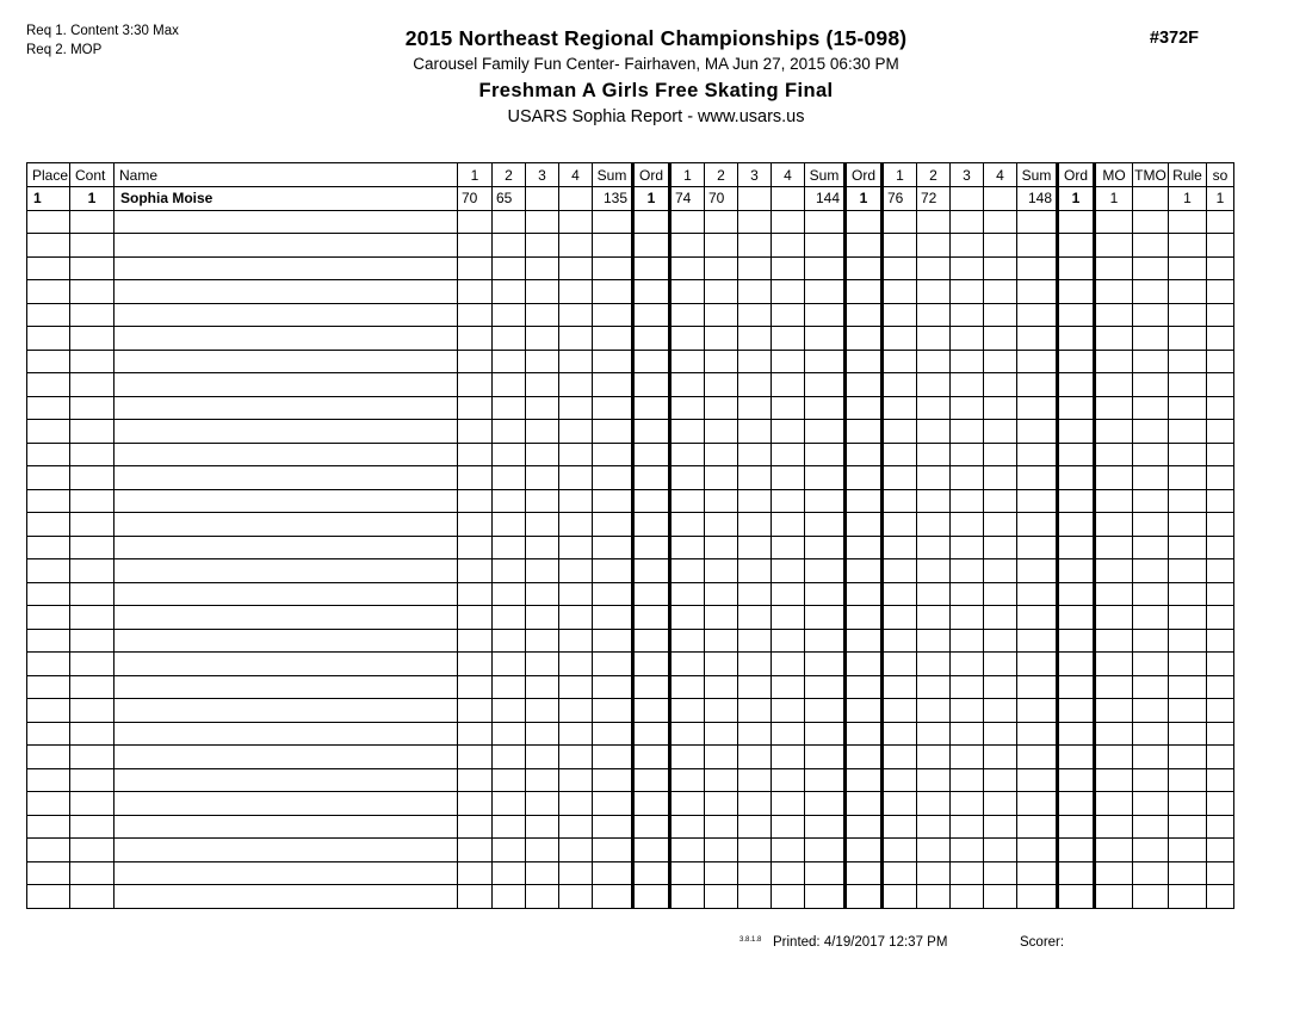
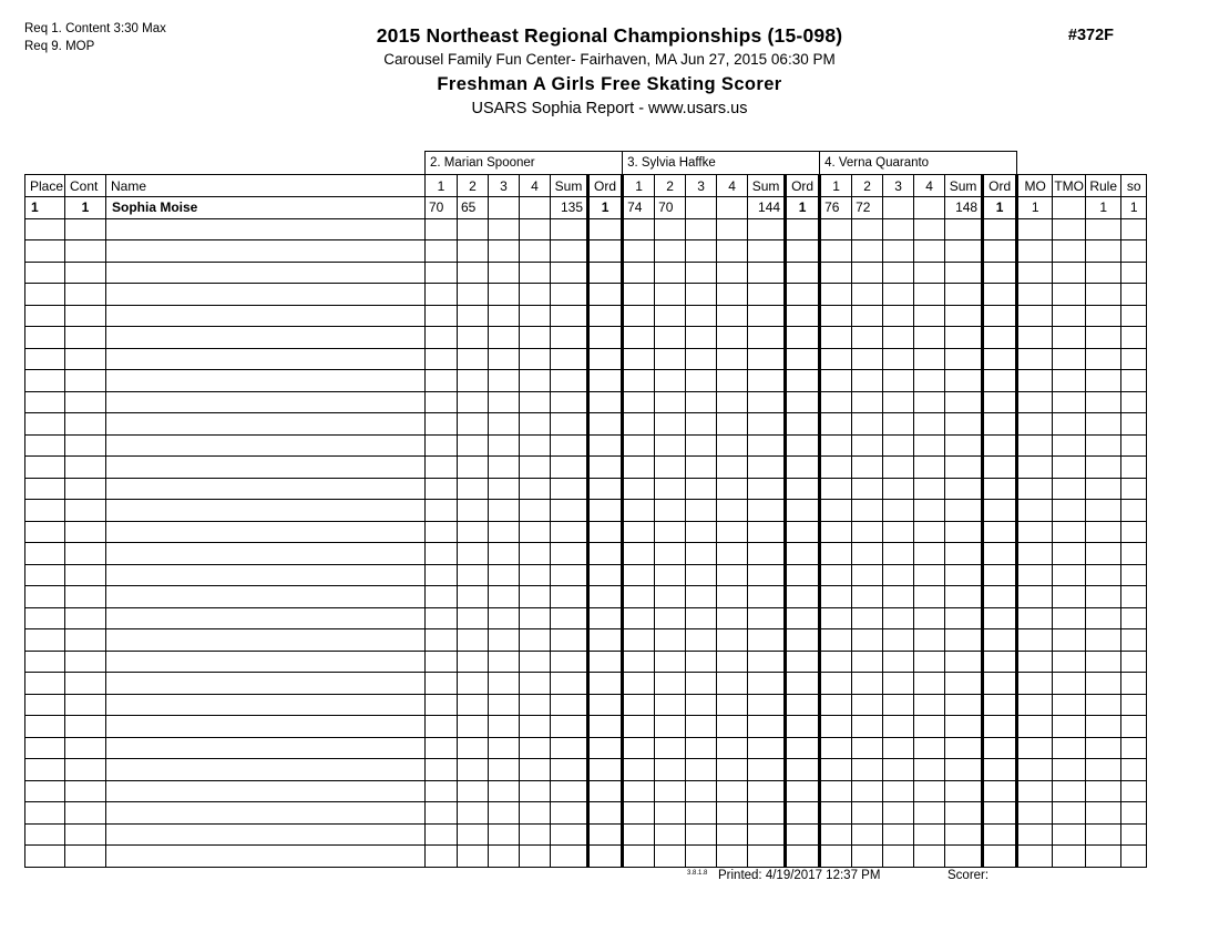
  Req 1. Content 3:30 Max
- Req 2. MOP
+ Req 9. MOP
  2015 Northeast Regional Championships (15-098)
  Carousel Family Fun Center- Fairhaven, MA Jun 27, 2015 06:30 PM
- Freshman A Girls Free Skating Final
+ Freshman A Girls Free Skating Scorer
  USARS Sophia Report - www.usars.us
  #372F
+ 	2. Marian Spooner	3. Sylvia Haffke	4. Verna Quaranto
  Place	Cont	Name	1	2	3	4	Sum	Ord	1	2	3	4	Sum	Ord	1	2	3	4	Sum	Ord	MO	TMO	Rule	so
  1	1	Sophia Moise	70	65			135	1	74	70			144	1	76	72			148	1	1		1	1
  Printed: 4/19/2017 12:37 PM
  Scorer:
